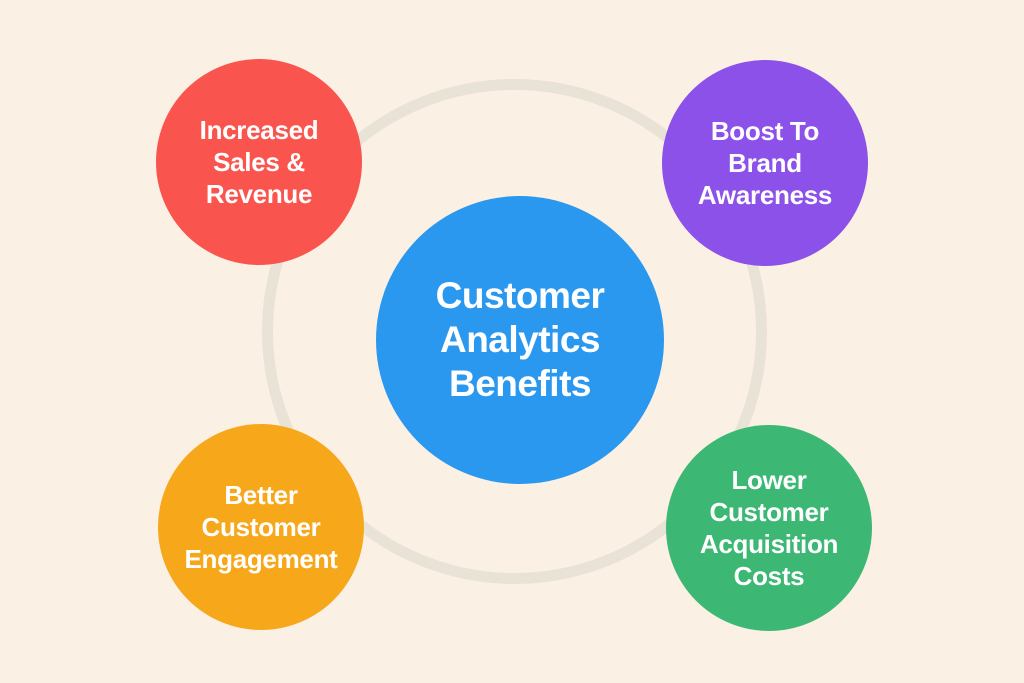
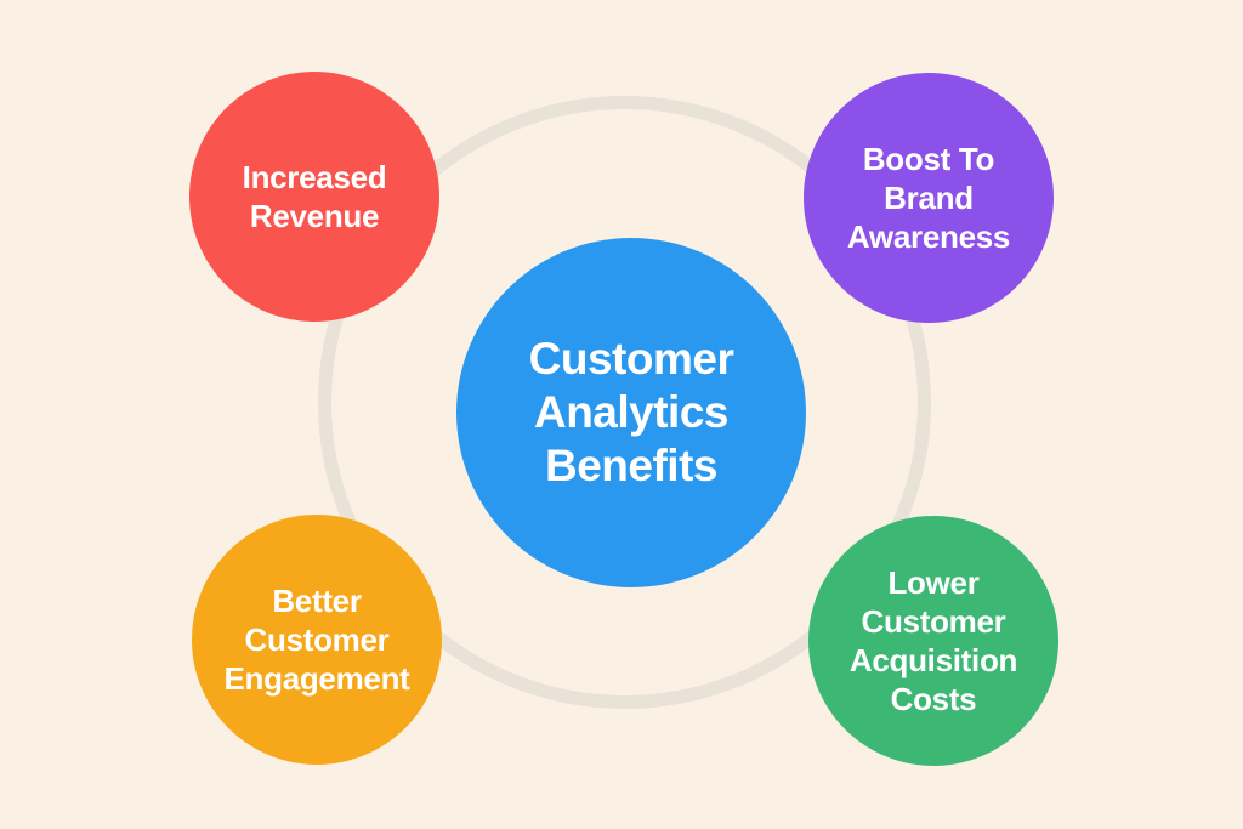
  Increased
- Sales &
  Revenue
  Boost To
  Brand
  Awareness
  Customer
  Analytics
  Benefits
  Better
  Customer
  Engagement
  Lower
  Customer
  Acquisition
  Costs
